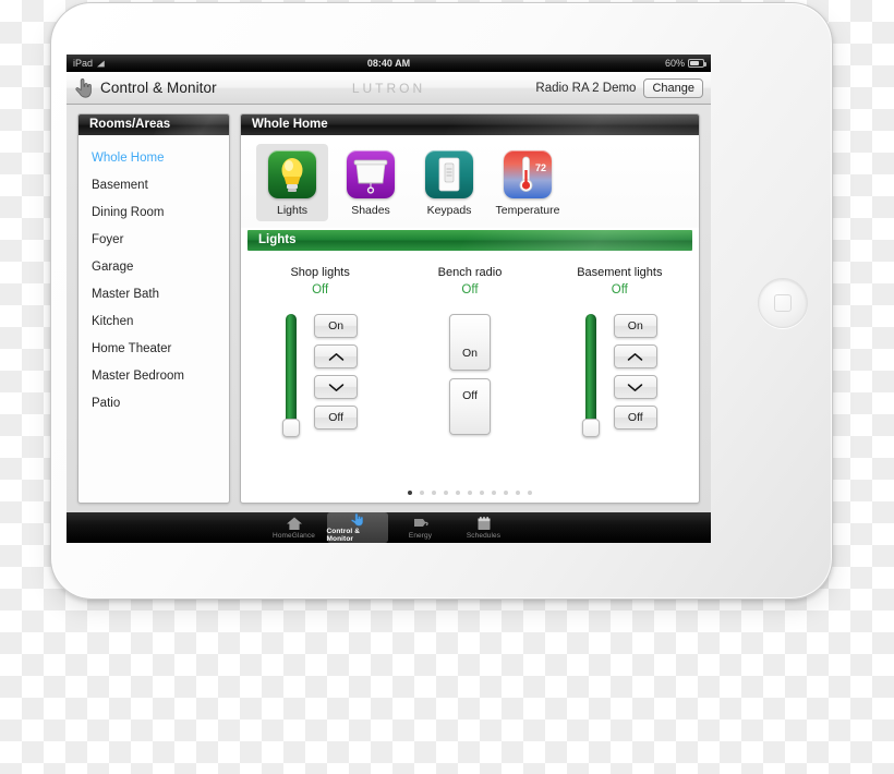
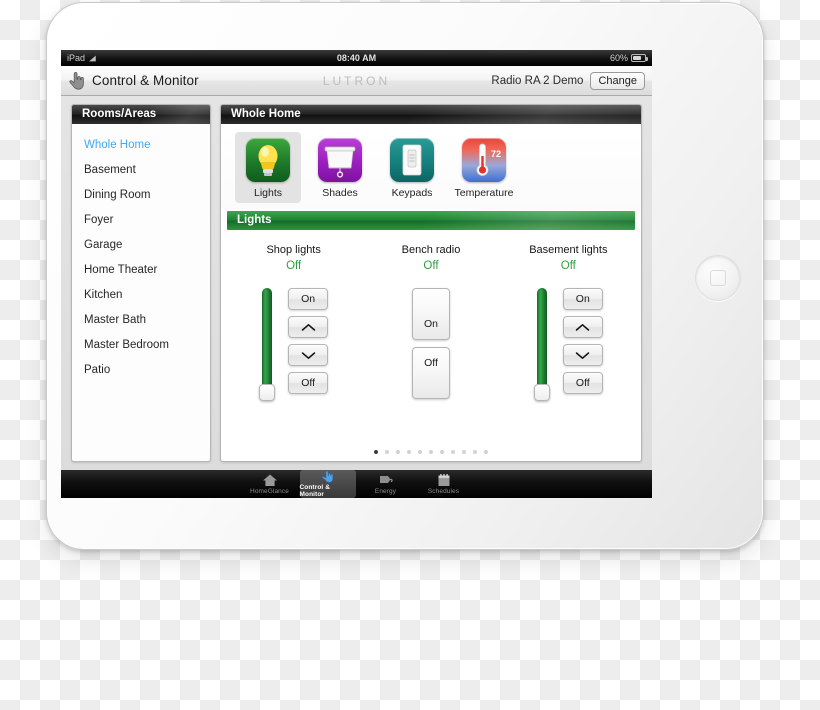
  iPad
  ◢
  08:40 AM
  60%
  Control & Monitor
  LUTRON
  Radio RA 2 Demo
  Change
  Rooms/Areas
  Whole Home
  Basement
  Dining Room
  Foyer
  Garage
- Master Bath
+ Home Theater
  Kitchen
- Home Theater
+ Master Bath
  Master Bedroom
  Patio
  Whole Home
  Lights
  Shades
  Keypads
  72
  Temperature
  Lights
  Shop lights
  Off
  On
  Off
  Bench radio
  Off
  On
  Off
  Basement lights
  Off
  On
  Off
